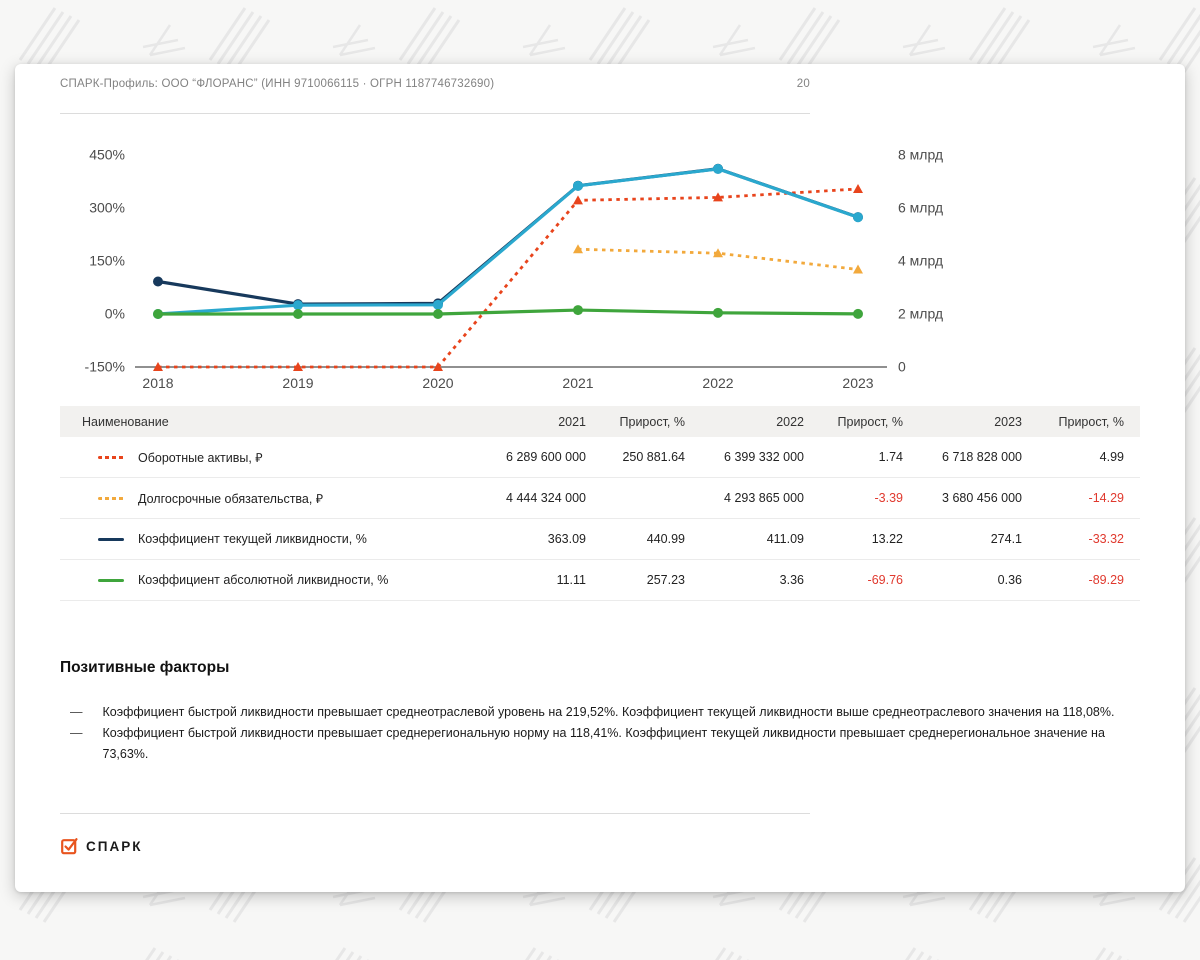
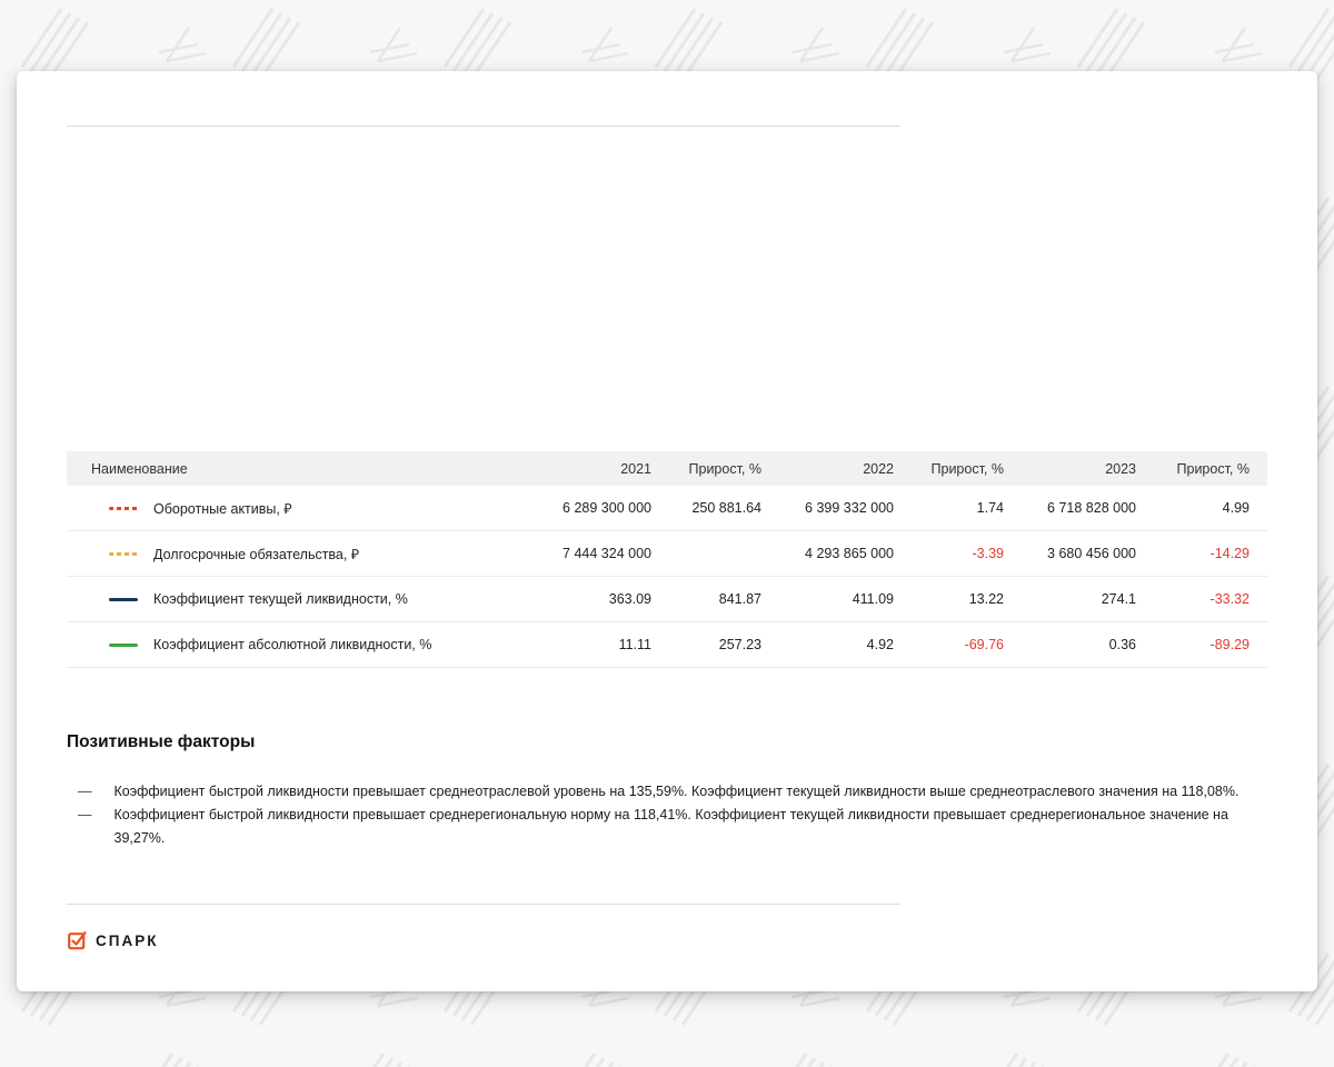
- СПАРК-Профиль: ООО “ФЛОРАНС” (ИНН 9710066115 · ОГРН 1187746732690)
- 20
- 450%
- 300%
- 150%
- 0%
- -150%
- 8 млрд
- 6 млрд
- 4 млрд
- 2 млрд
- 0
- 2018
- 2019
- 2020
- 2021
- 2022
- 2023
  Наименование	2021	Прирост, %	2022	Прирост, %	2023	Прирост, %
- Оборотные активы, ₽	6 289 600 000	250 881.64	6 399 332 000	1.74	6 718 828 000	4.99
+ Оборотные активы, ₽	6 289 300 000	250 881.64	6 399 332 000	1.74	6 718 828 000	4.99
- Долгосрочные обязательства, ₽	4 444 324 000		4 293 865 000	-3.39	3 680 456 000	-14.29
+ Долгосрочные обязательства, ₽	7 444 324 000		4 293 865 000	-3.39	3 680 456 000	-14.29
- Коэффициент текущей ликвидности, %	363.09	440.99	411.09	13.22	274.1	-33.32
+ Коэффициент текущей ликвидности, %	363.09	841.87	411.09	13.22	274.1	-33.32
- Коэффициент абсолютной ликвидности, %	11.11	257.23	3.36	-69.76	0.36	-89.29
+ Коэффициент абсолютной ликвидности, %	11.11	257.23	4.92	-69.76	0.36	-89.29
  Позитивные факторы
  —
- Коэффициент быстрой ликвидности превышает среднеотраслевой уровень на 219,52%. Коэффициент текущей ликвидности выше среднеотраслевого значения на 118,08%.
+ Коэффициент быстрой ликвидности превышает среднеотраслевой уровень на 135,59%. Коэффициент текущей ликвидности выше среднеотраслевого значения на 118,08%.
  —
- Коэффициент быстрой ликвидности превышает среднерегиональную норму на 118,41%. Коэффициент текущей ликвидности превышает среднерегиональное значение на 73,63%.
+ Коэффициент быстрой ликвидности превышает среднерегиональную норму на 118,41%. Коэффициент текущей ликвидности превышает среднерегиональное значение на 39,27%.
  СПАРК
